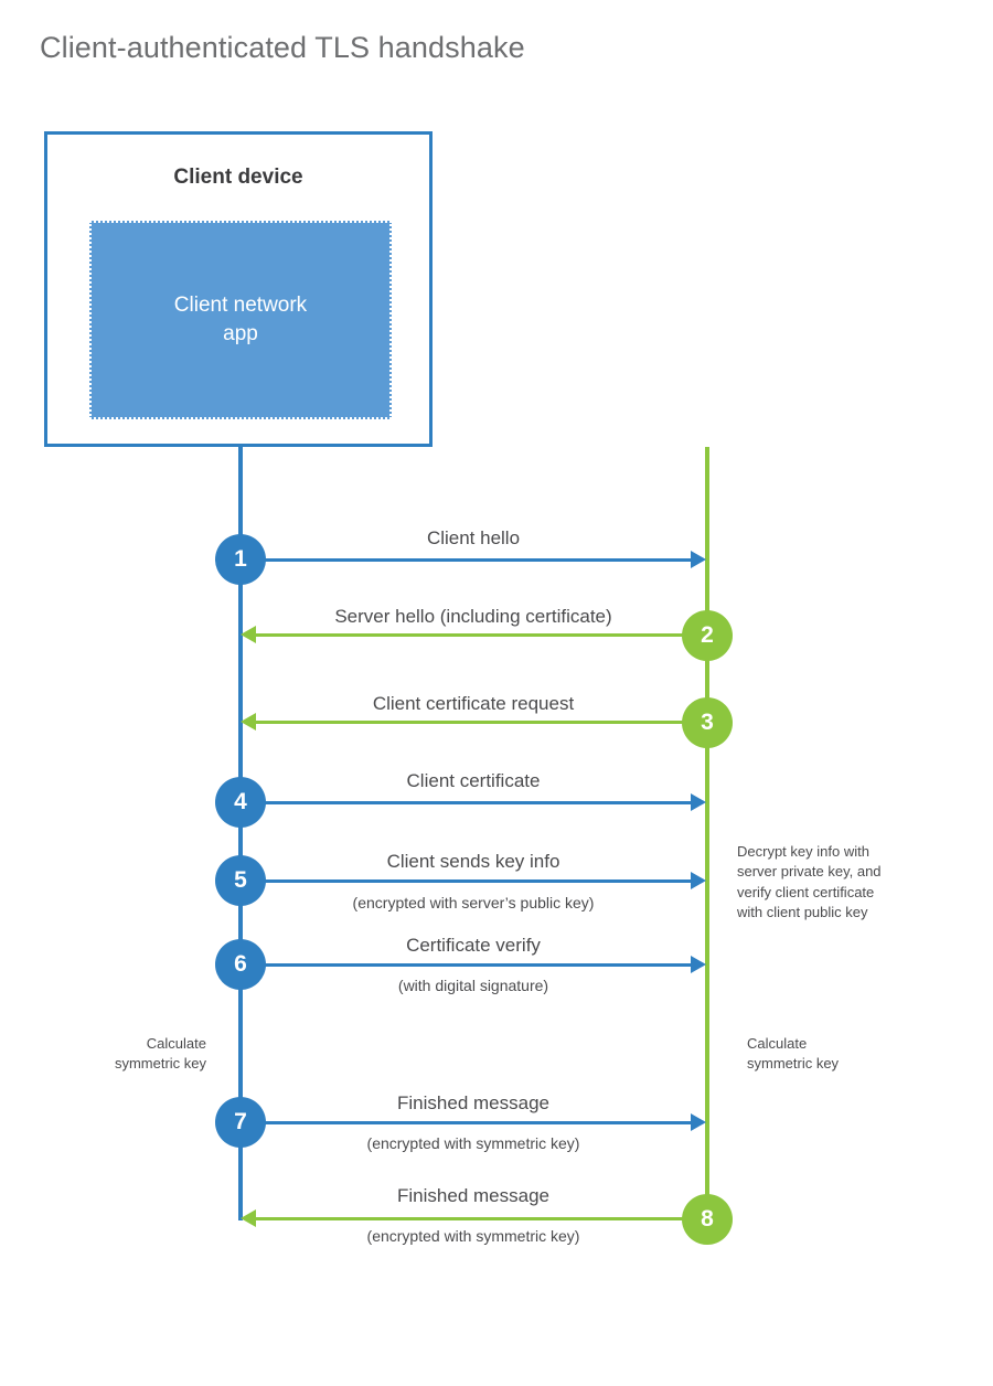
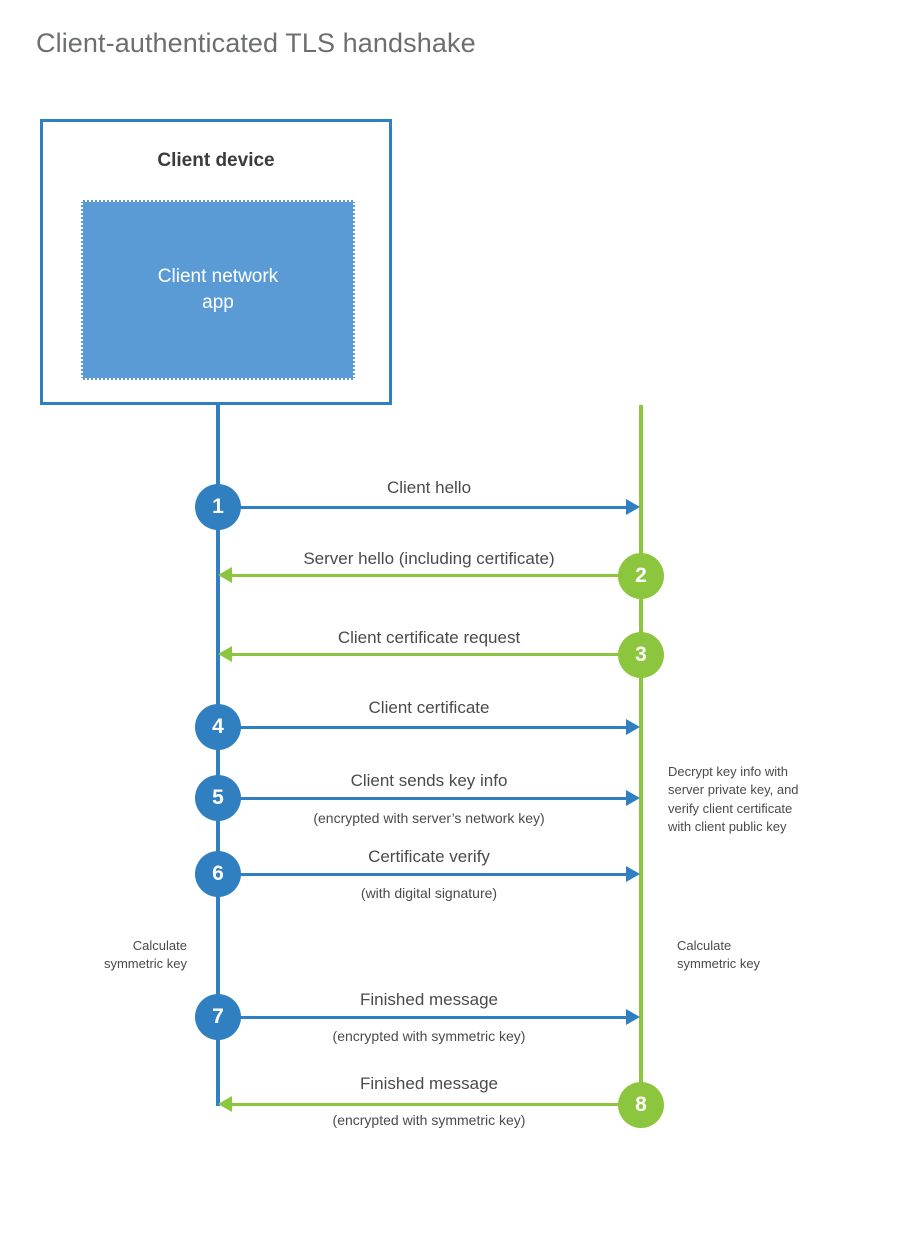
  Client-authenticated TLS handshake
  Client device
  Client network
  app
  Client hello
  1
  Server hello (including certificate)
  2
  Client certificate request
  3
  Client certificate
  4
  Client sends key info
- (encrypted with server’s public key)
+ (encrypted with server’s network key)
  5
  Certificate verify
  (with digital signature)
  6
  Finished message
  (encrypted with symmetric key)
  7
  Finished message
  (encrypted with symmetric key)
  8
  Decrypt key info with
  server private key, and
  verify client certificate
  with client public key
  Calculate
  symmetric key
  Calculate
  symmetric key
